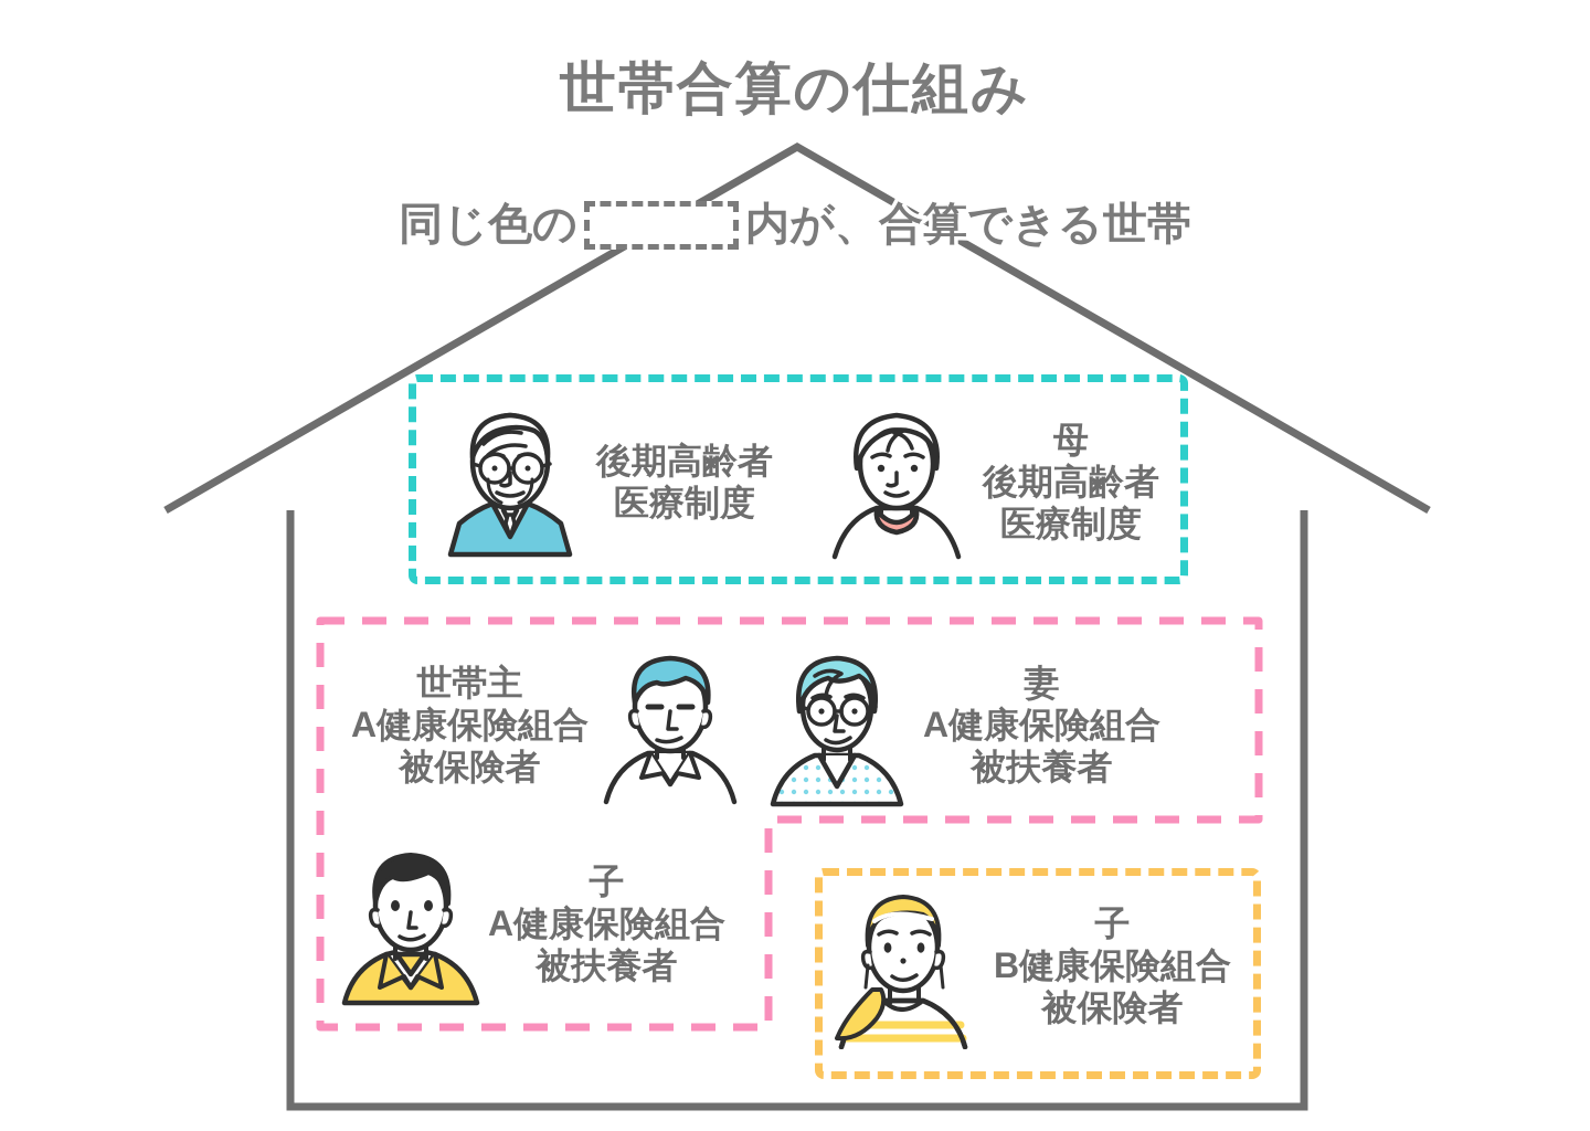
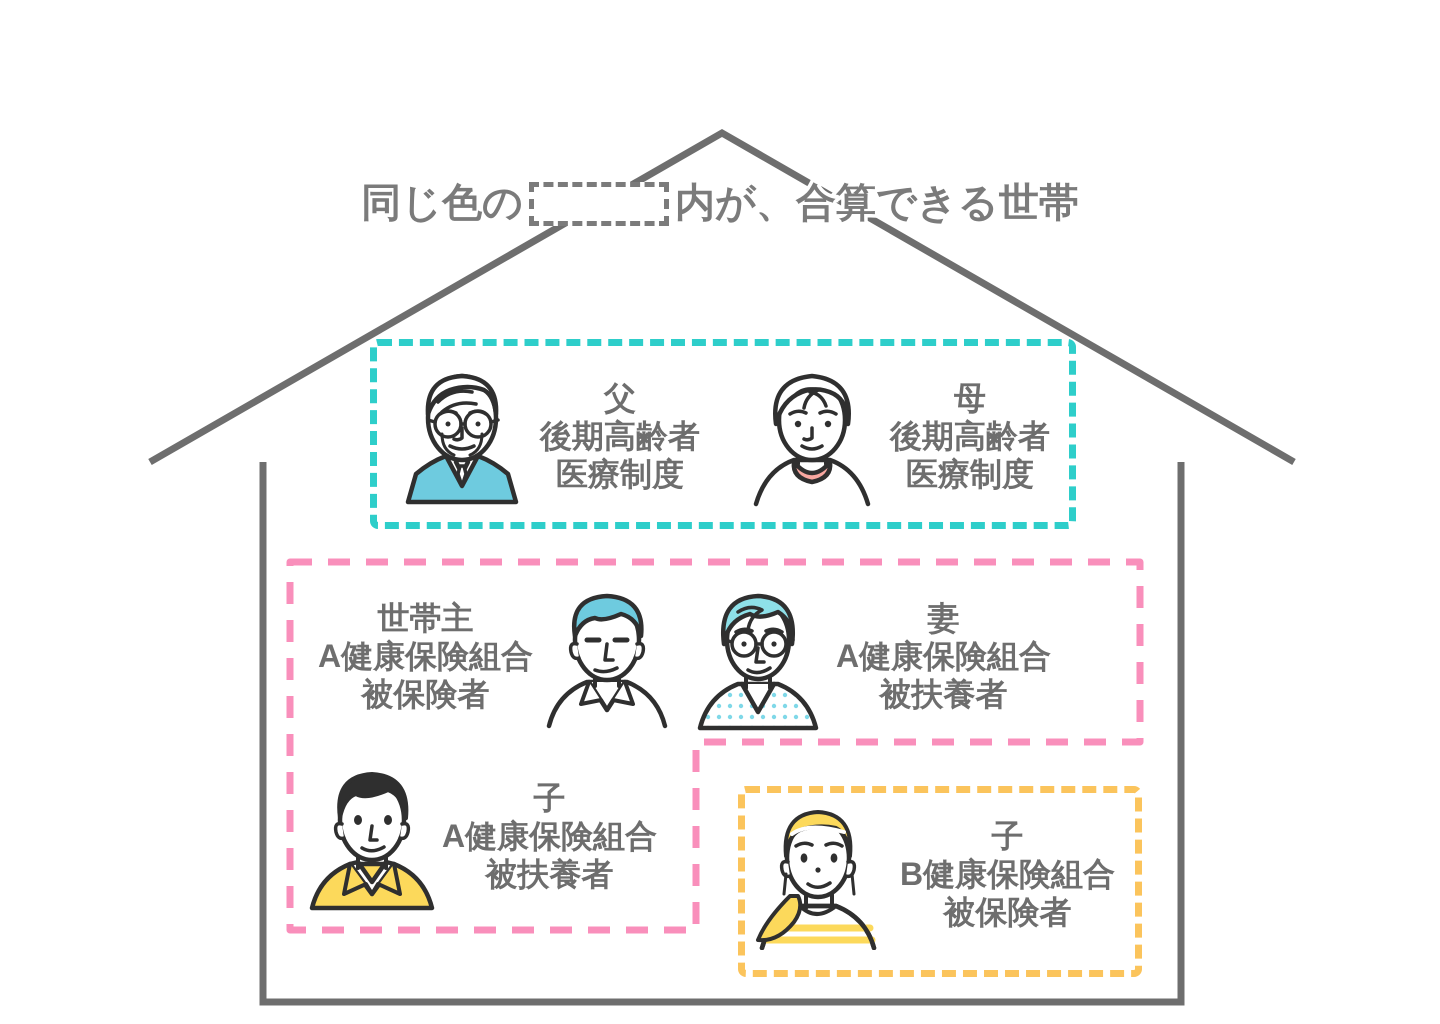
- 世帯合算の仕組み
  同じ色の
  内が、合算できる世帯
+ 父
  後期高齢者
  医療制度
  母
  後期高齢者
  医療制度
  世帯主
  A健康保険組合
  被保険者
  妻
  A健康保険組合
  被扶養者
  子
  A健康保険組合
  被扶養者
  子
  B健康保険組合
  被保険者
